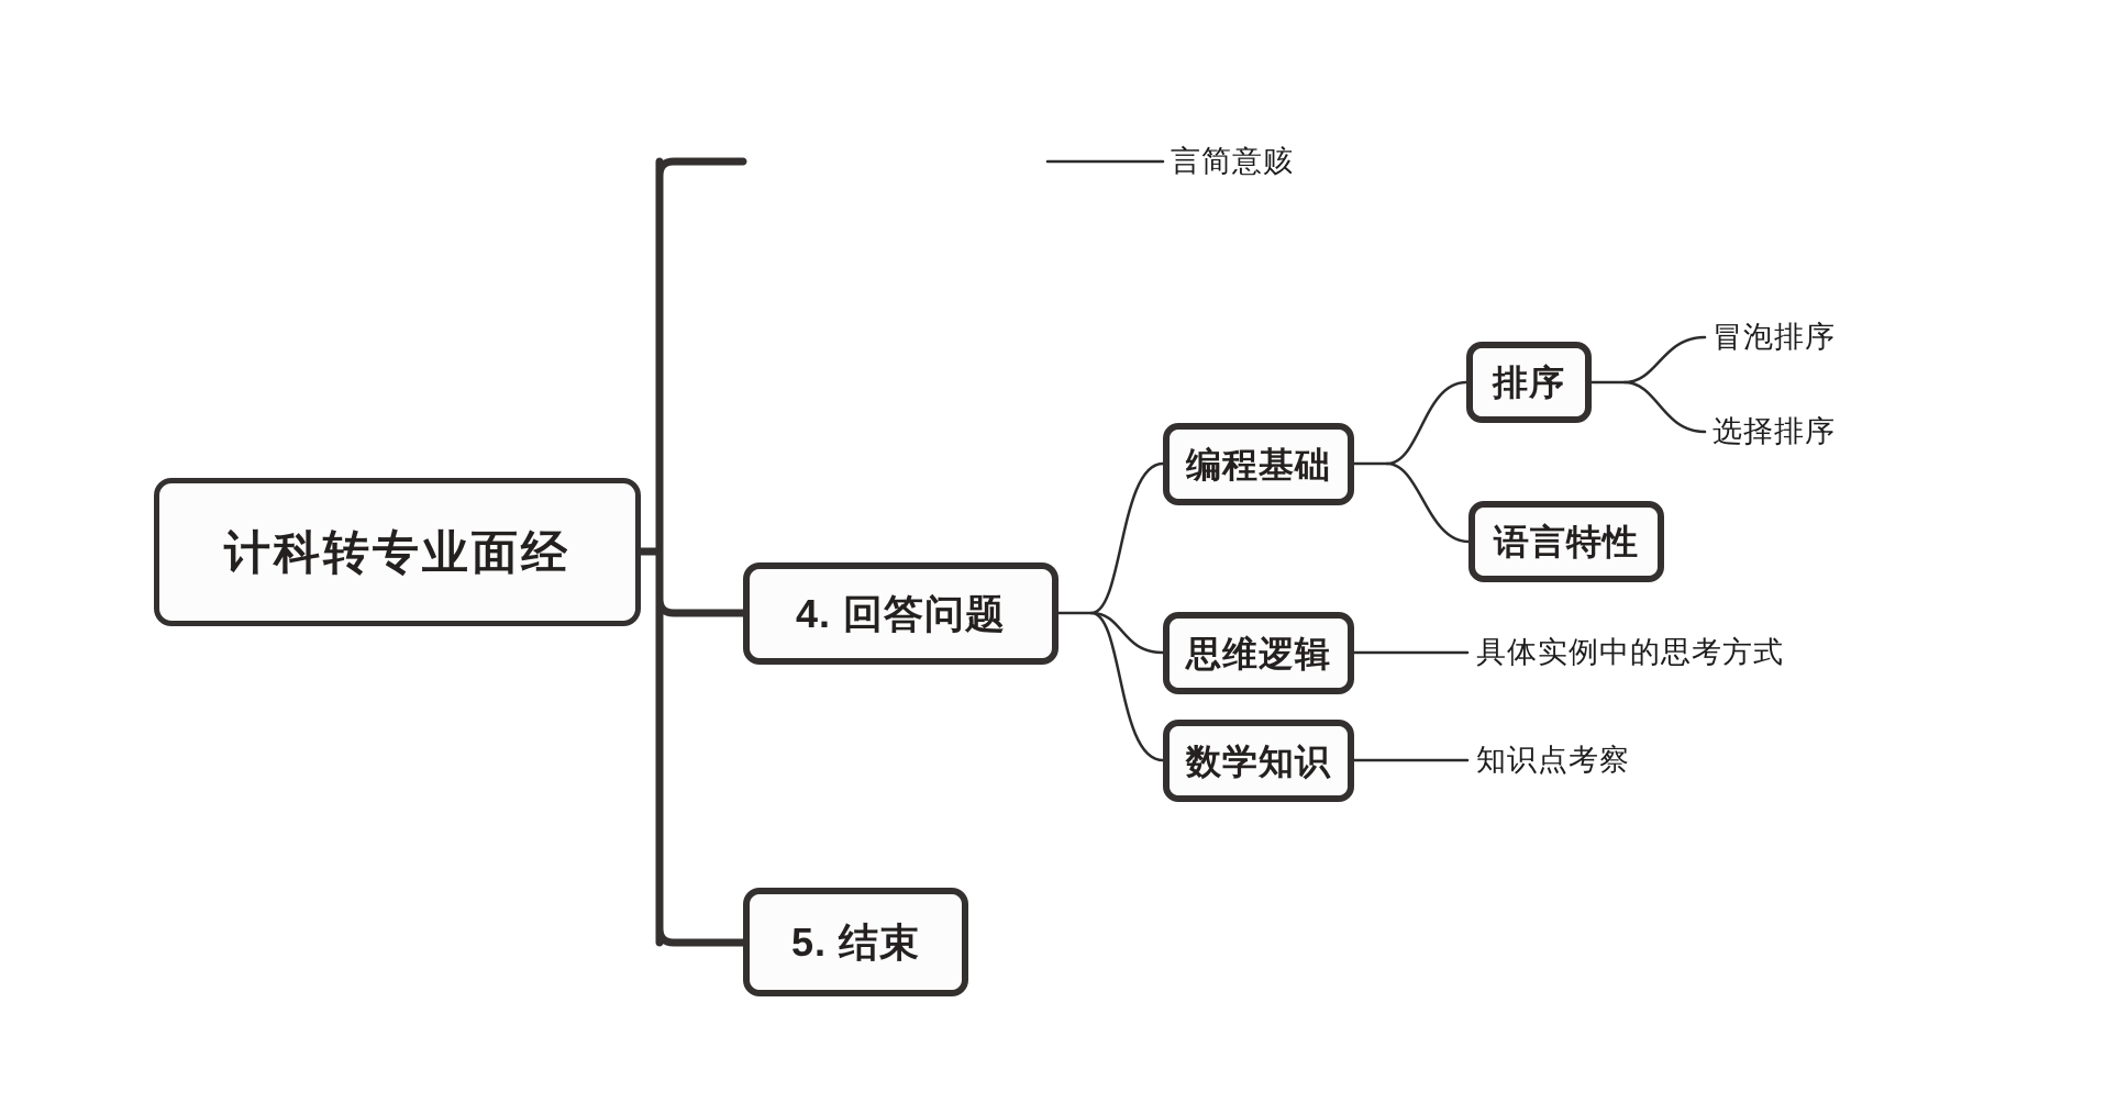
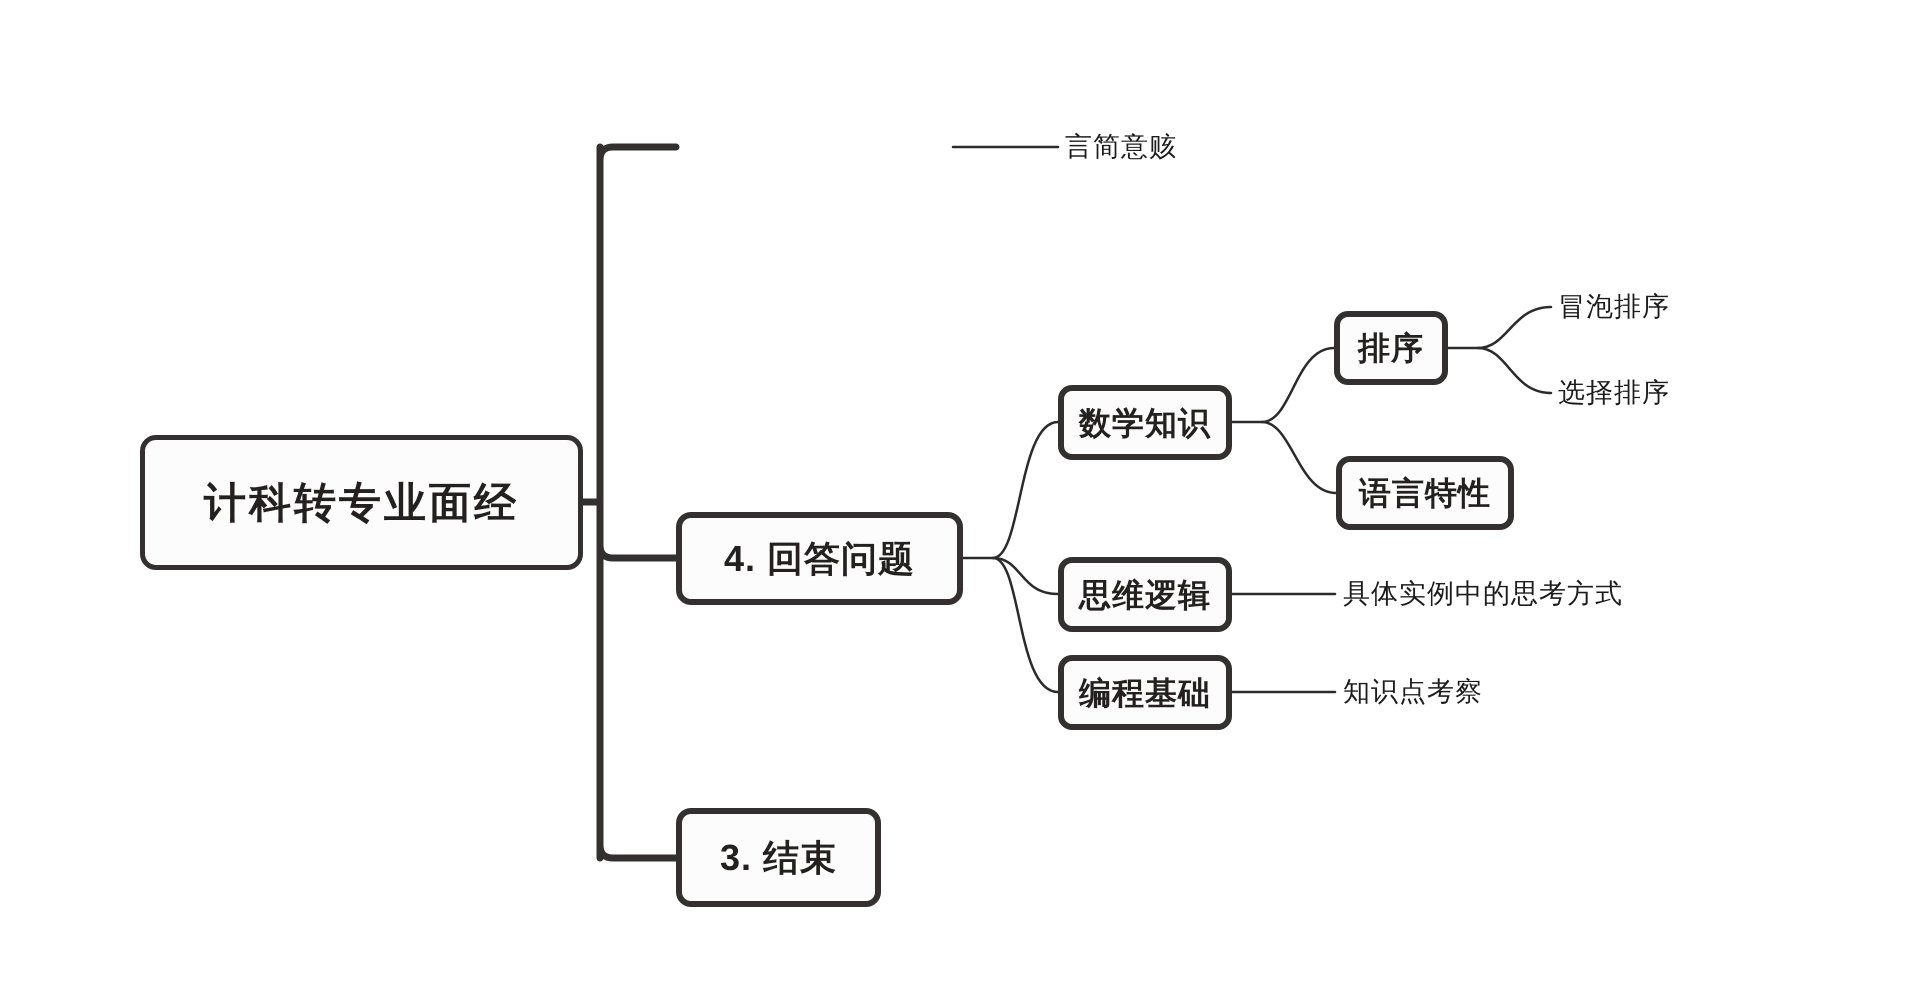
  计科转专业面经
  4. 回答问题
- 5. 结束
+ 3. 结束
- 编程基础
+ 数学知识
  思维逻辑
- 数学知识
+ 编程基础
  排序
  语言特性
  言简意赅
  冒泡排序
  选择排序
  具体实例中的思考方式
  知识点考察
